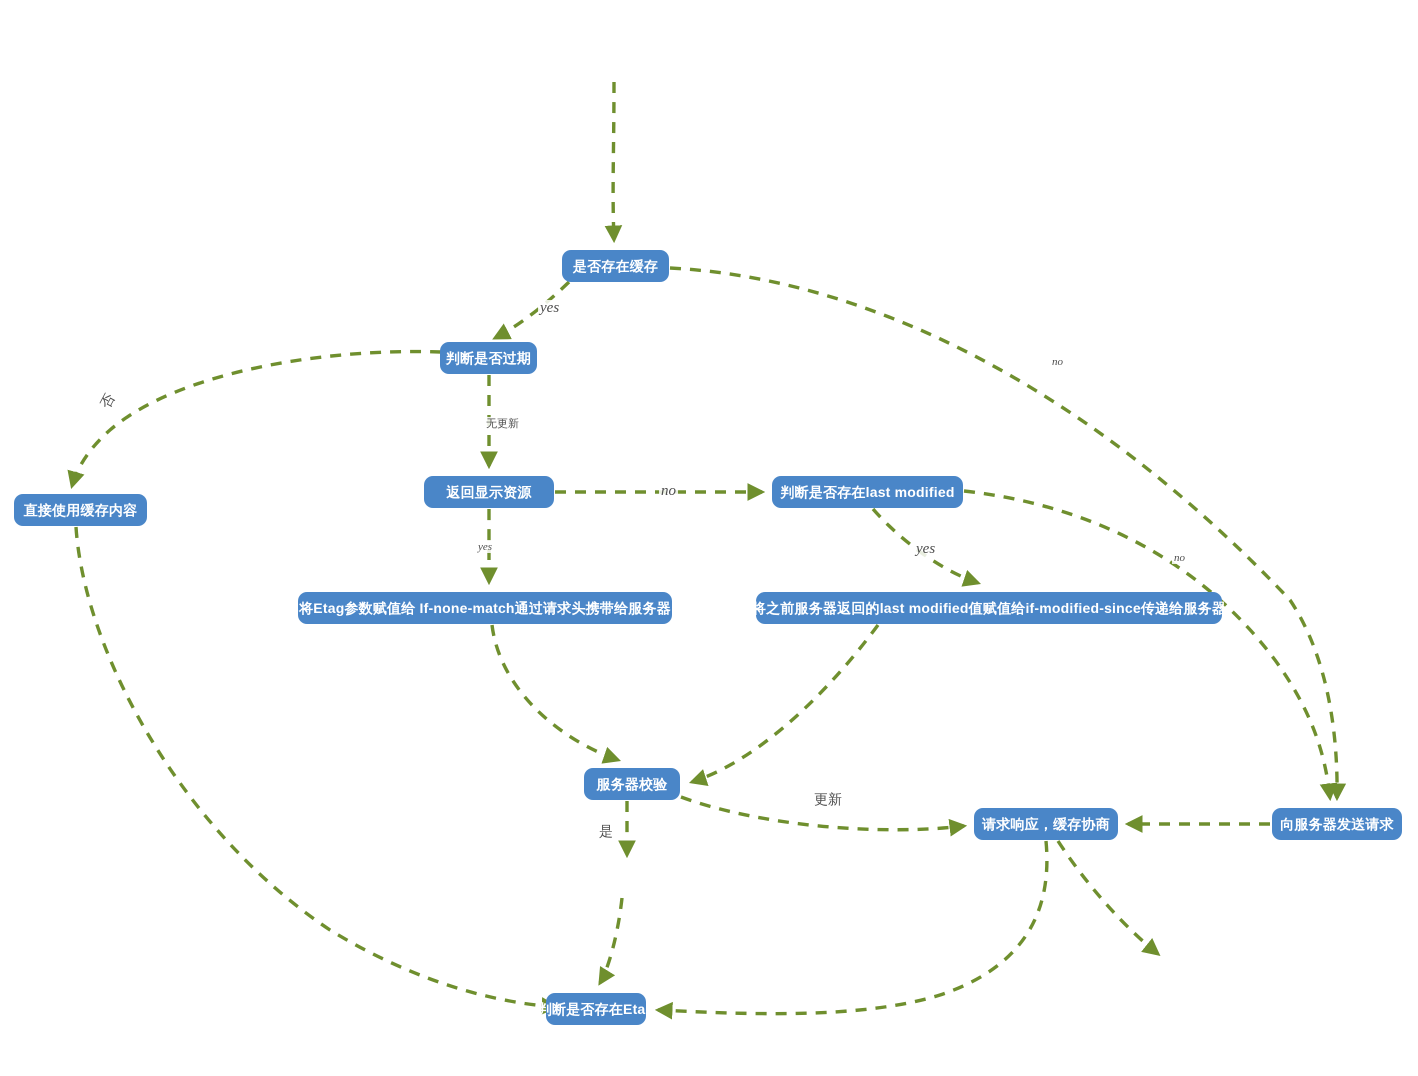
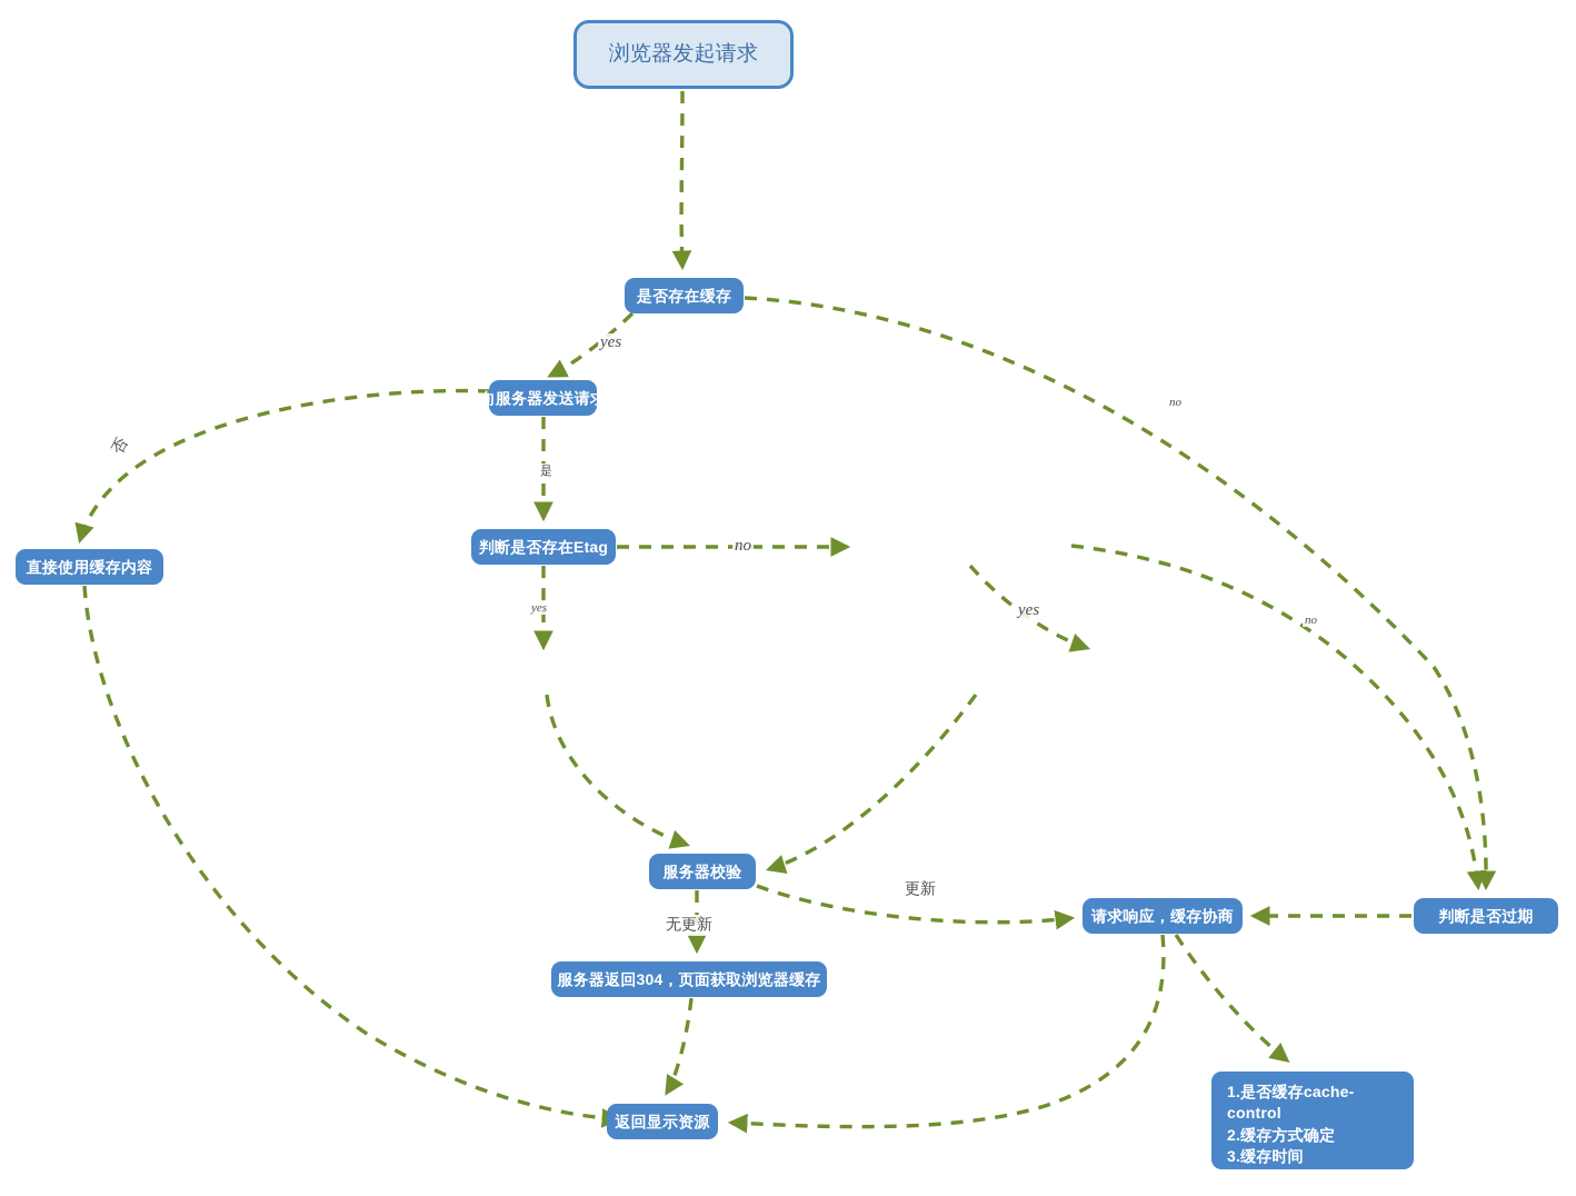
+ 浏览器发起请求
  是否存在缓存
- 判断是否过期
+ 向服务器发送请求
  直接使用缓存内容
- 返回显示资源
+ 判断是否存在Etag
- 判断是否存在last modified
- 将Etag参数赋值给 If-none-match通过请求头携带给服务器
- 将之前服务器返回的last modified值赋值给if-modified-since传递给服务器
- 向服务器发送请求
+ 判断是否过期
  服务器校验
  请求响应，缓存协商
+ 服务器返回304，页面获取浏览器缓存
- 判断是否存在Etag
+ 返回显示资源
+ 1.是否缓存cache-control
+ 2.缓存方式确定
+ 3.缓存时间
+ 4.字段确认
  yes
  no
- 无更新
+ 是
  no
  yes
  yes
  no
  更新
- 是
+ 无更新
